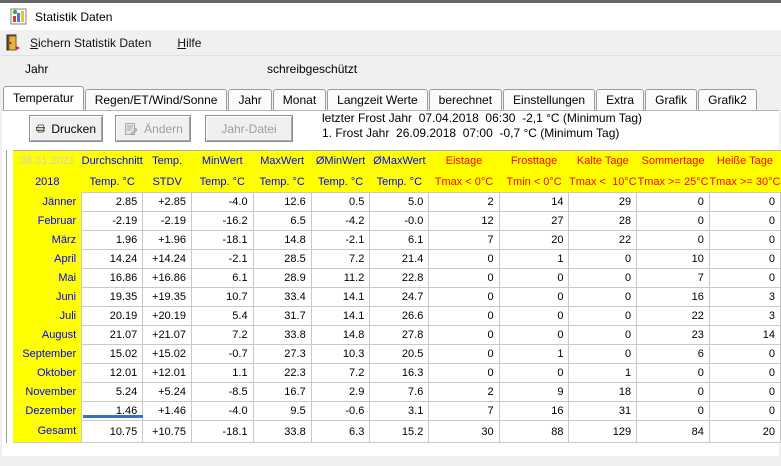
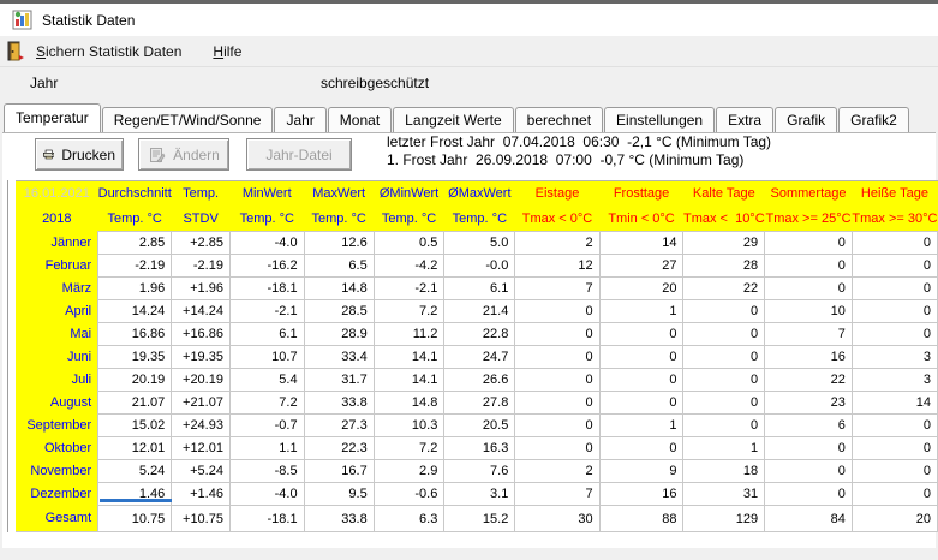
  Statistik Daten
  Sichern Statistik Daten
  Hilfe
  Jahr
  schreibgeschützt
  Temperatur
  Regen/ET/Wind/Sonne
  Jahr
  Monat
  Langzeit Werte
  berechnet
  Einstellungen
  Extra
  Grafik
  Grafik2
  Drucken
  Ändern
  Jahr-Datei
  letzter Frost Jahr 07.04.2018 06:30 -2,1 °C (Minimum Tag)
  1. Frost Jahr 26.09.2018 07:00 -0,7 °C (Minimum Tag)
- 28.01.2021	Durchschnitt	Temp.	MinWert	MaxWert	ØMinWert	ØMaxWert	Eistage	Frosttage	Kalte Tage	Sommertage	Heiße Tage
+ 16.01.2021	Durchschnitt	Temp.	MinWert	MaxWert	ØMinWert	ØMaxWert	Eistage	Frosttage	Kalte Tage	Sommertage	Heiße Tage
  2018	Temp. °C	STDV	Temp. °C	Temp. °C	Temp. °C	Temp. °C	Tmax < 0°C	Tmin < 0°C	Tmax < 10°C	Tmax >= 25°C	Tmax >= 30°C
  Jänner	2.85	+2.85	-4.0	12.6	0.5	5.0	2	14	29	0	0
  Februar	-2.19	-2.19	-16.2	6.5	-4.2	-0.0	12	27	28	0	0
  März	1.96	+1.96	-18.1	14.8	-2.1	6.1	7	20	22	0	0
  April	14.24	+14.24	-2.1	28.5	7.2	21.4	0	1	0	10	0
  Mai	16.86	+16.86	6.1	28.9	11.2	22.8	0	0	0	7	0
  Juni	19.35	+19.35	10.7	33.4	14.1	24.7	0	0	0	16	3
  Juli	20.19	+20.19	5.4	31.7	14.1	26.6	0	0	0	22	3
  August	21.07	+21.07	7.2	33.8	14.8	27.8	0	0	0	23	14
- September	15.02	+15.02	-0.7	27.3	10.3	20.5	0	1	0	6	0
+ September	15.02	+24.93	-0.7	27.3	10.3	20.5	0	1	0	6	0
  Oktober	12.01	+12.01	1.1	22.3	7.2	16.3	0	0	1	0	0
  November	5.24	+5.24	-8.5	16.7	2.9	7.6	2	9	18	0	0
  Dezember	1.46	+1.46	-4.0	9.5	-0.6	3.1	7	16	31	0	0
  Gesamt	10.75	+10.75	-18.1	33.8	6.3	15.2	30	88	129	84	20
